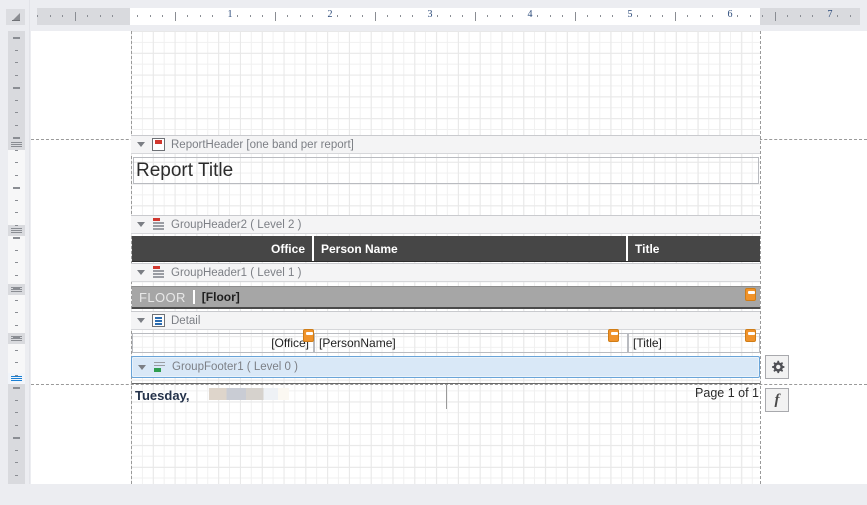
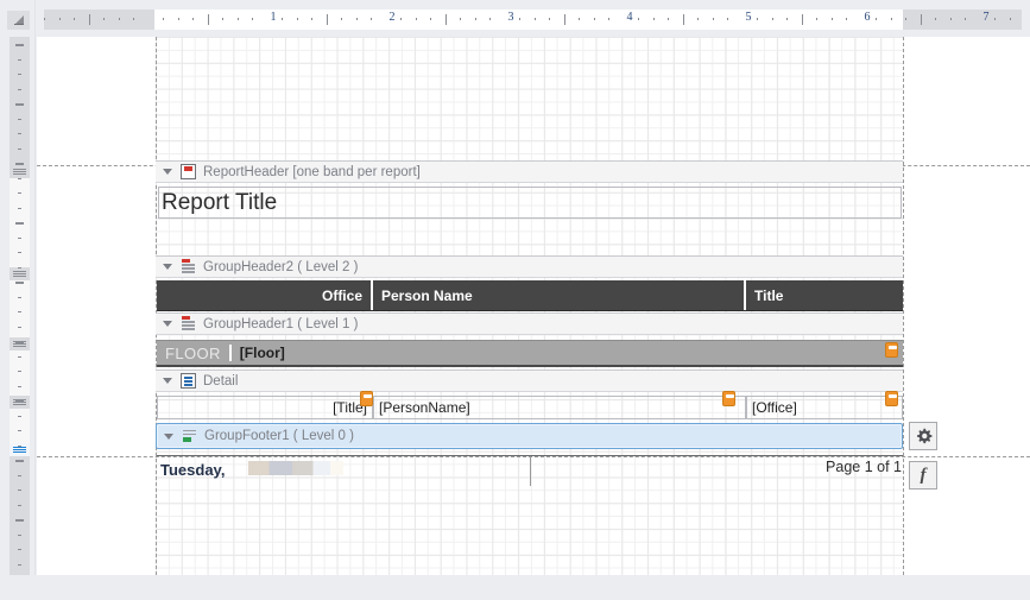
  1
  2
  3
  4
  5
  6
  7
  ReportHeader [one band per report]
  Report Title
  GroupHeader2 ( Level 2 )
  Office
  Person Name
  Title
  GroupHeader1 ( Level 1 )
  FLOOR
  [Floor]
  Detail
- [Office]
+ [Title]
  [PersonName]
- [Title]
+ [Office]
  GroupFooter1 ( Level 0 )
  Tuesday,
  Page 1 of 1
  f
